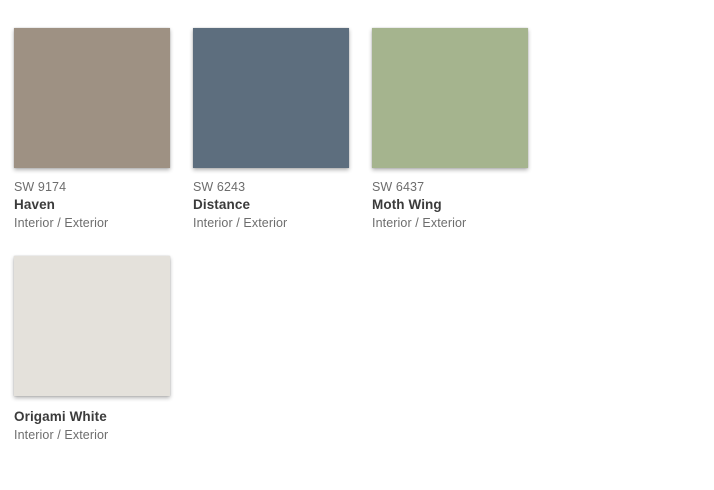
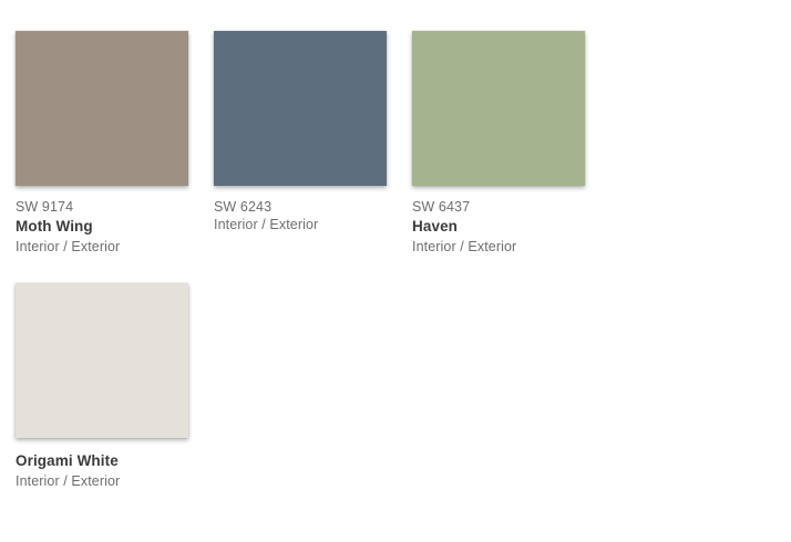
  SW 9174
- Haven
+ Moth Wing
  Interior / Exterior
  SW 6243
- Distance
  Interior / Exterior
  SW 6437
- Moth Wing
+ Haven
  Interior / Exterior
  Origami White
  Interior / Exterior
